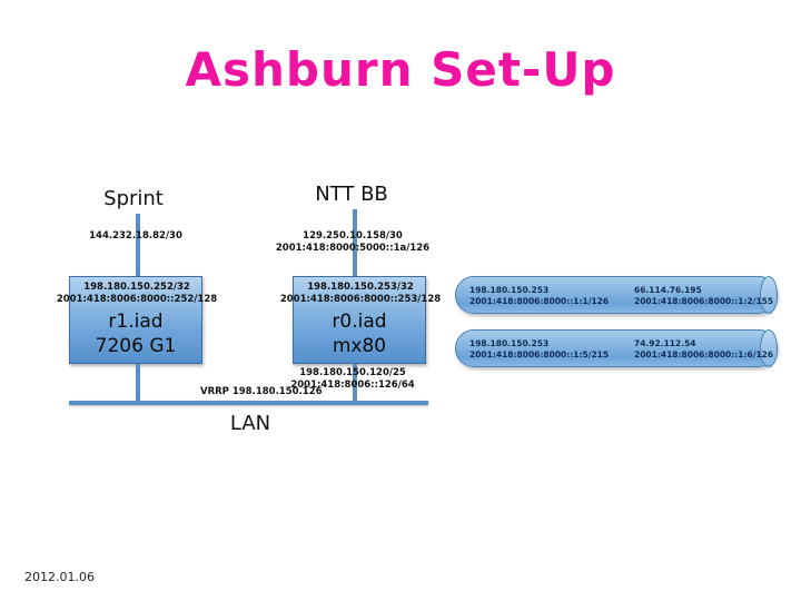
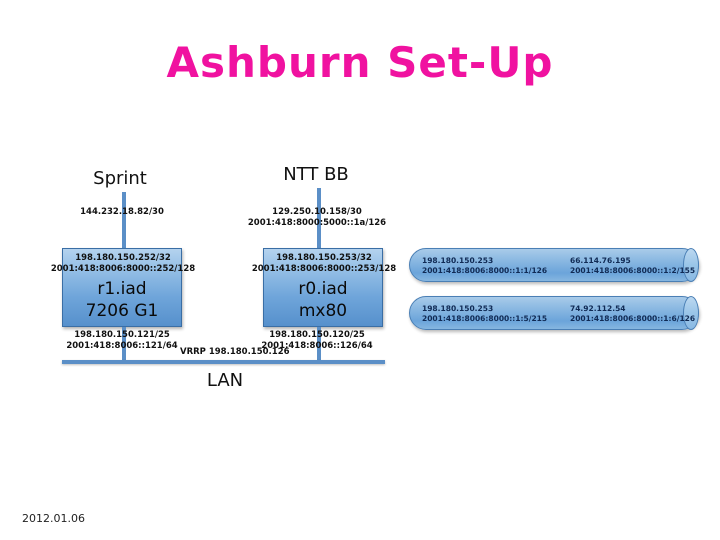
  Ashburn Set-Up
  Sprint
  NTT BB
  144.232.18.82/30
  129.250.10.158/30
  2001:418:8000:5000::1a/126
  198.180.150.252/32
  2001:418:8006:8000::252/128
  r1.iad
  7206 G1
  198.180.150.253/32
  2001:418:8006:8000::253/128
  r0.iad
  mx80
+ 198.180.150.121/25
+ 2001:418:8006::121/64
  198.180.150.120/25
  2001:418:8006::126/64
  VRRP 198.180.150.126
  LAN
  198.180.150.253
  2001:418:8006:8000::1:1/126
  66.114.76.195
  2001:418:8006:8000::1:2/155
  198.180.150.253
  2001:418:8006:8000::1:5/215
  74.92.112.54
  2001:418:8006:8000::1:6/126
  2012.01.06
